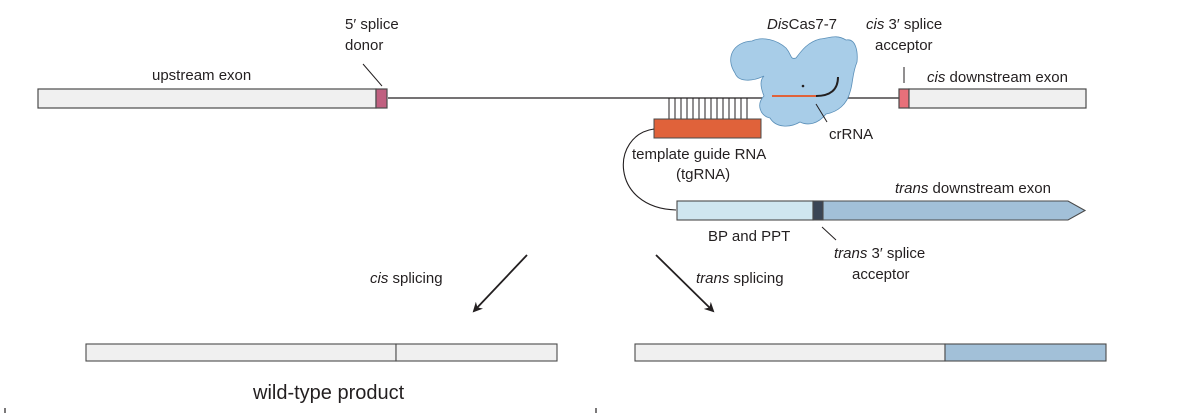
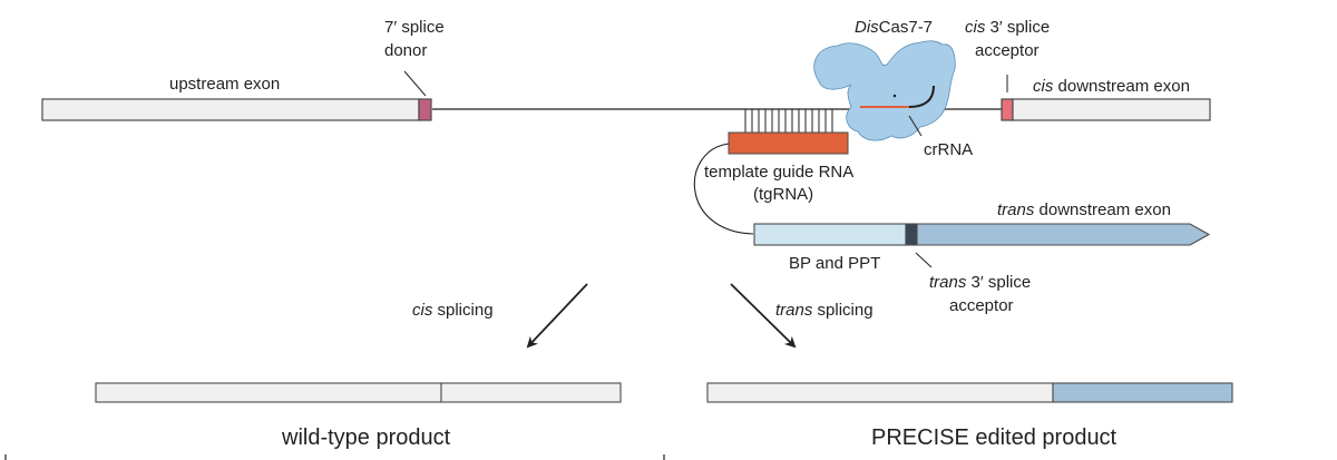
  upstream exon
- 5′ splice
+ 7′ splice
  donor
  cis 3′ splice
  acceptor
  cis downstream exon
  template guide RNA
  (tgRNA)
  crRNA
  DisCas7-7
  trans downstream exon
  BP and PPT
  trans 3′ splice
  acceptor
  cis splicing
  trans splicing
  wild-type product
+ PRECISE edited product
